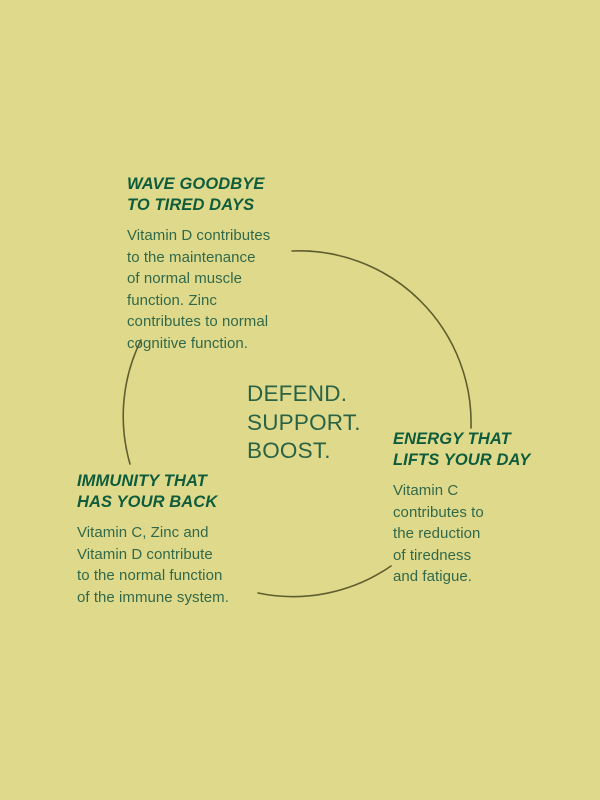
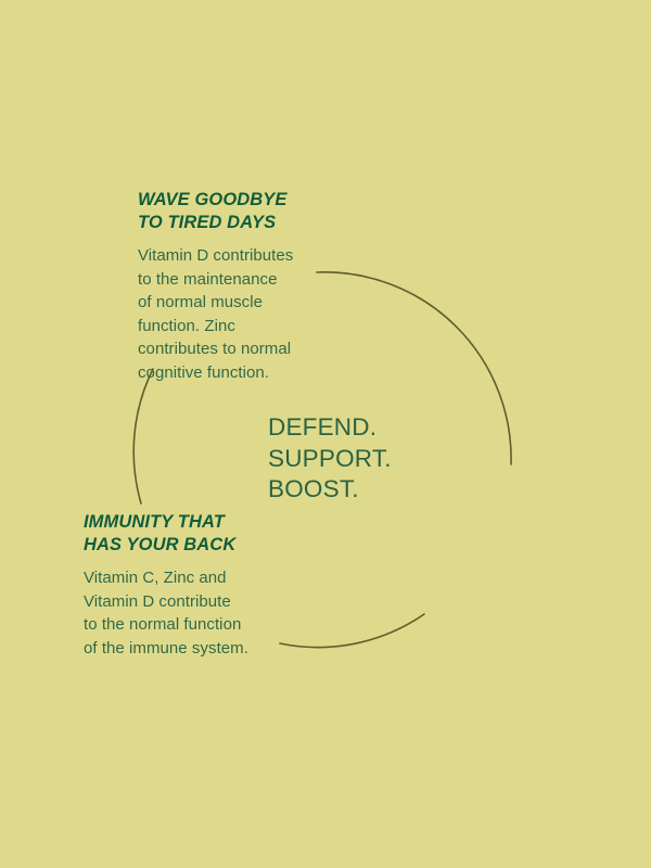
  WAVE GOODBYE
  TO TIRED DAYS
  Vitamin D contributes
  to the maintenance
  of normal muscle
  function. Zinc
  contributes to normal
  cognitive function.
  IMMUNITY THAT
  HAS YOUR BACK
  Vitamin C, Zinc and
  Vitamin D contribute
  to the normal function
  of the immune system.
- ENERGY THAT
- LIFTS YOUR DAY
- Vitamin C
- contributes to
- the reduction
- of tiredness
- and fatigue.
  DEFEND.
  SUPPORT.
  BOOST.
